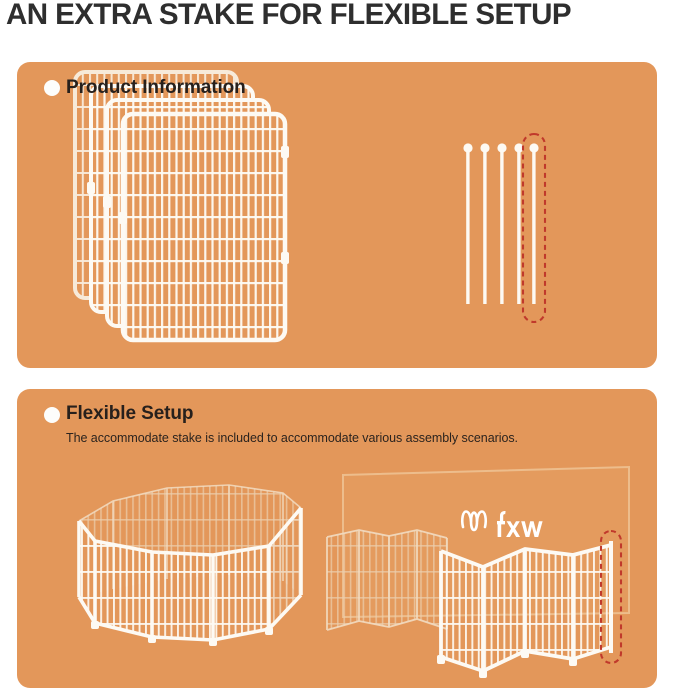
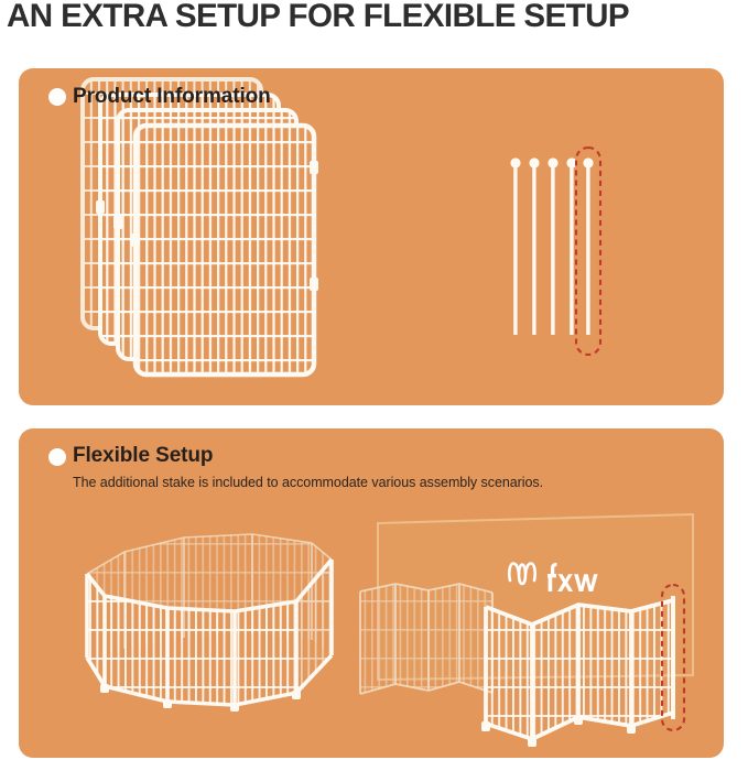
- AN EXTRA STAKE FOR FLEXIBLE SETUP
+ AN EXTRA SETUP FOR FLEXIBLE SETUP
  Product Information
  Flexible Setup
- The accommodate stake is included to accommodate various assembly scenarios.
+ The additional stake is included to accommodate various assembly scenarios.
